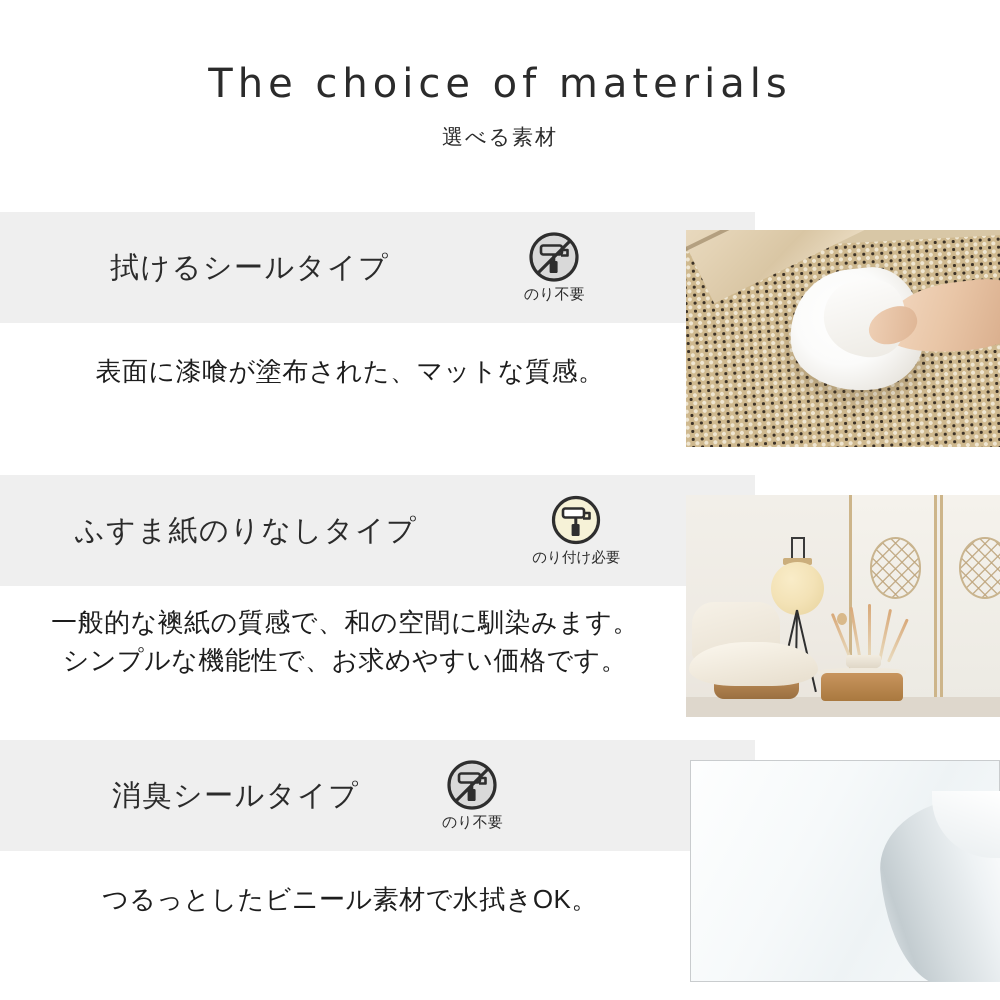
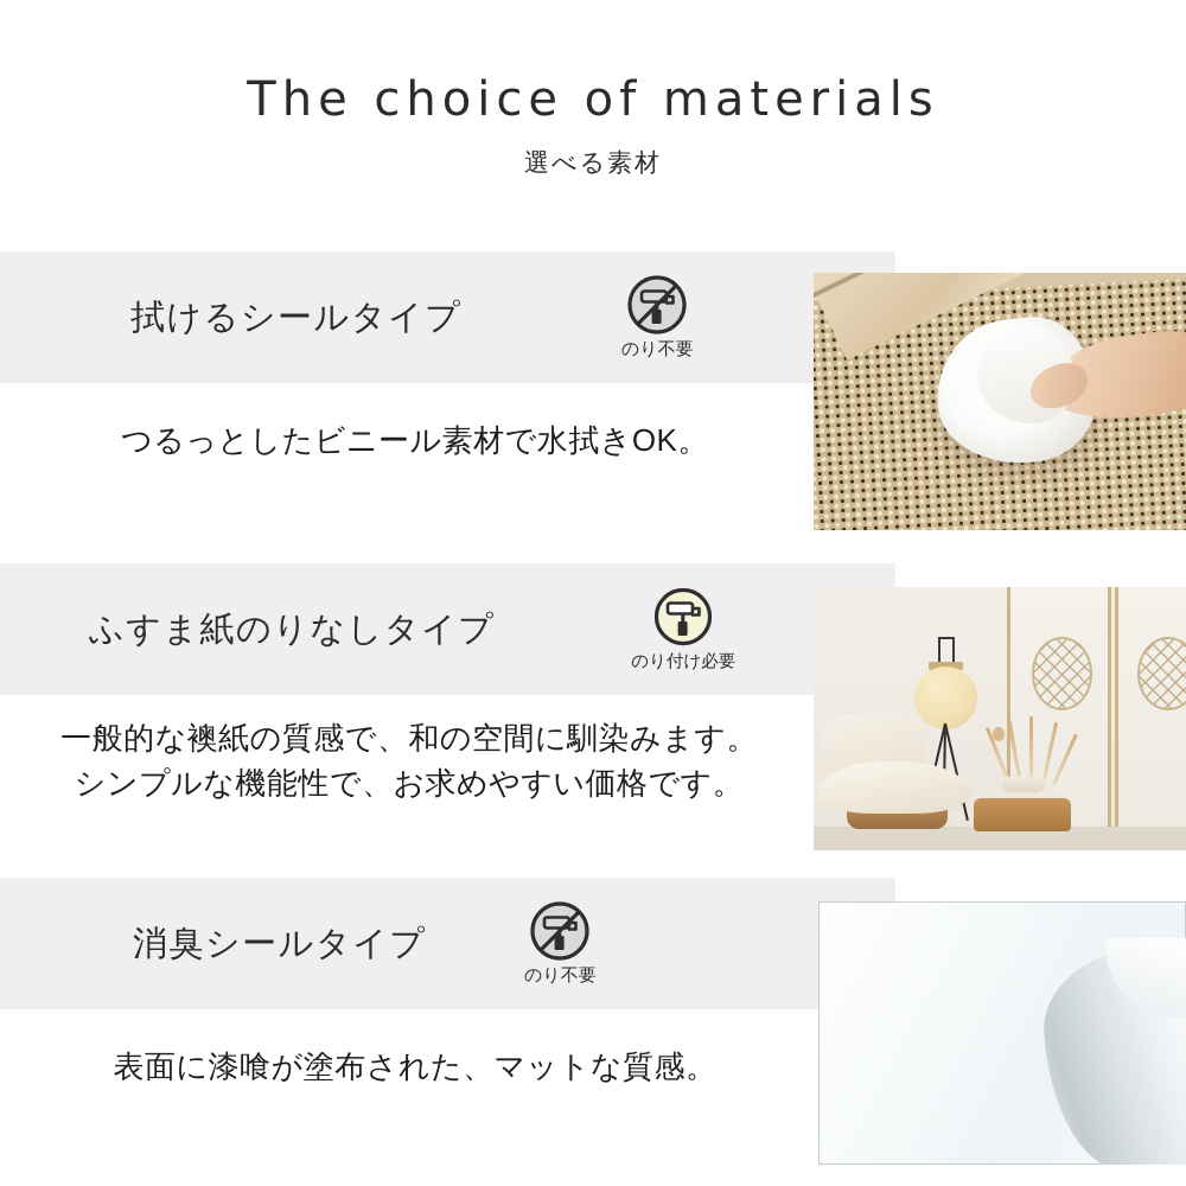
  The choice of materials
  選べる素材
  拭けるシールタイプ
  のり不要
- 表面に漆喰が塗布された、マットな質感。
+ つるっとしたビニール素材で水拭きOK。
  ふすま紙のりなしタイプ
  のり付け必要
  一般的な襖紙の質感で、和の空間に馴染みます。
  シンプルな機能性で、お求めやすい価格です。
  消臭シールタイプ
  のり不要
- つるっとしたビニール素材で水拭きOK。
+ 表面に漆喰が塗布された、マットな質感。
